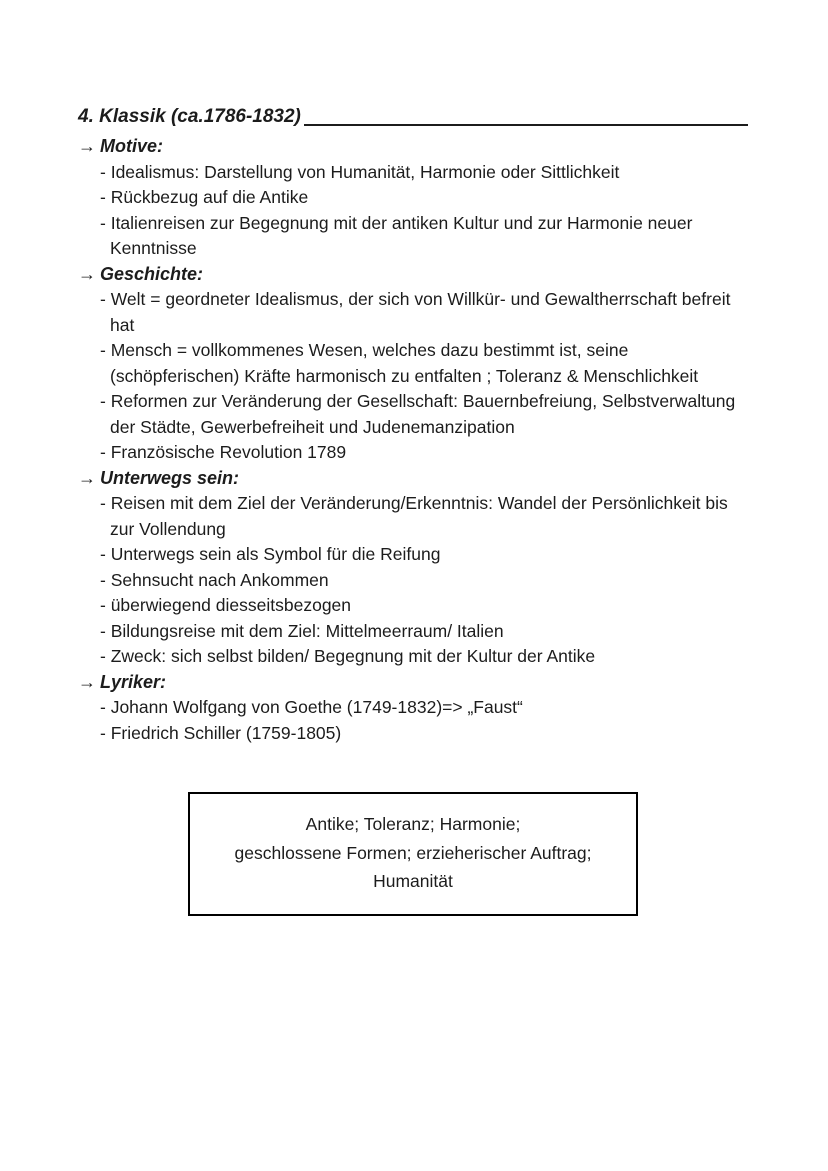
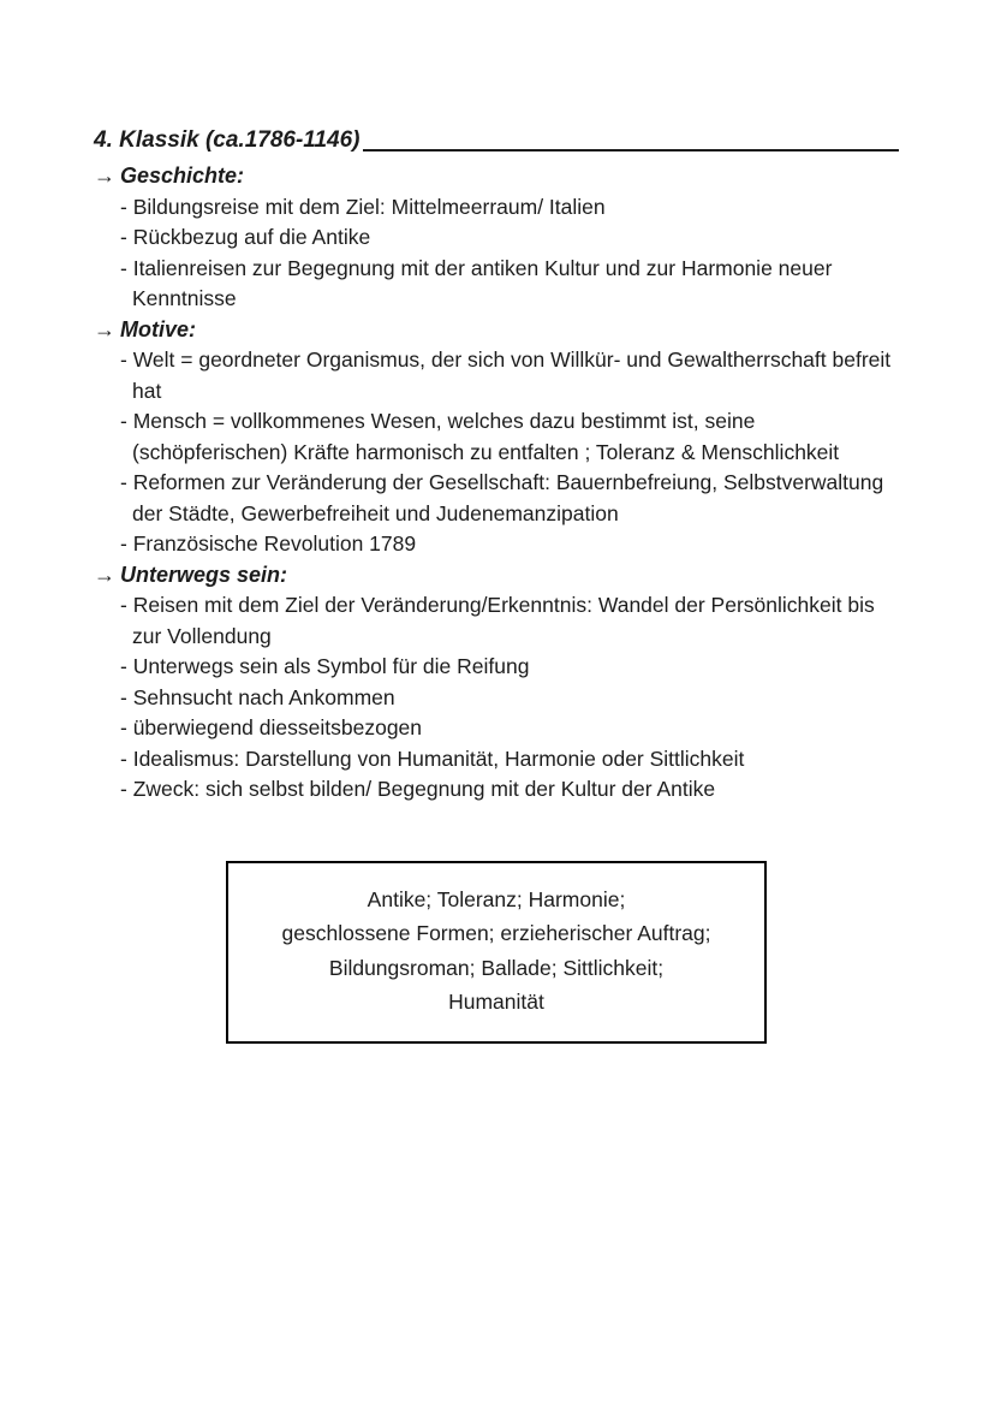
- 4. Klassik (ca.1786-1832)
+ 4. Klassik (ca.1786-1146)
- → Motive:
+ → Geschichte:
- - Idealismus: Darstellung von Humanität, Harmonie oder Sittlichkeit
+ - Bildungsreise mit dem Ziel: Mittelmeerraum/ Italien
  - Rückbezug auf die Antike
  - Italienreisen zur Begegnung mit der antiken Kultur und zur Harmonie neuer Kenntnisse
- → Geschichte:
+ → Motive:
- - Welt = geordneter Idealismus, der sich von Willkür- und Gewaltherrschaft befreit hat
+ - Welt = geordneter Organismus, der sich von Willkür- und Gewaltherrschaft befreit hat
  - Mensch = vollkommenes Wesen, welches dazu bestimmt ist, seine (schöpferischen) Kräfte harmonisch zu entfalten ; Toleranz & Menschlichkeit
  - Reformen zur Veränderung der Gesellschaft: Bauernbefreiung, Selbstverwaltung der Städte, Gewerbefreiheit und Judenemanzipation
  - Französische Revolution 1789
  → Unterwegs sein:
  - Reisen mit dem Ziel der Veränderung/Erkenntnis: Wandel der Persönlichkeit bis zur Vollendung
  - Unterwegs sein als Symbol für die Reifung
  - Sehnsucht nach Ankommen
  - überwiegend diesseitsbezogen
- - Bildungsreise mit dem Ziel: Mittelmeerraum/ Italien
+ - Idealismus: Darstellung von Humanität, Harmonie oder Sittlichkeit
  - Zweck: sich selbst bilden/ Begegnung mit der Kultur der Antike
- → Lyriker:
- - Johann Wolfgang von Goethe (1749-1832)=> „Faust“
- - Friedrich Schiller (1759-1805)
  Antike; Toleranz; Harmonie;
  geschlossene Formen; erzieherischer Auftrag;
+ Bildungsroman; Ballade; Sittlichkeit;
  Humanität
